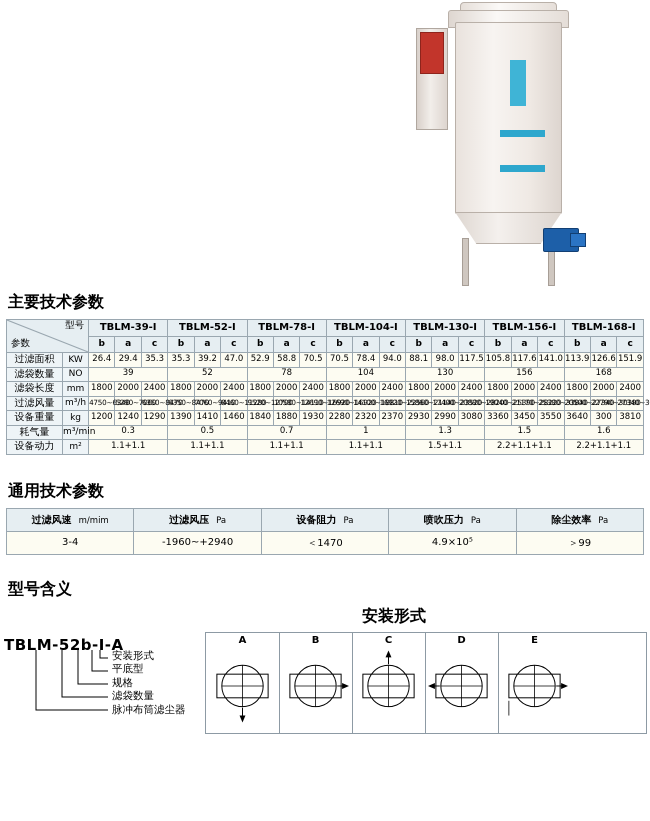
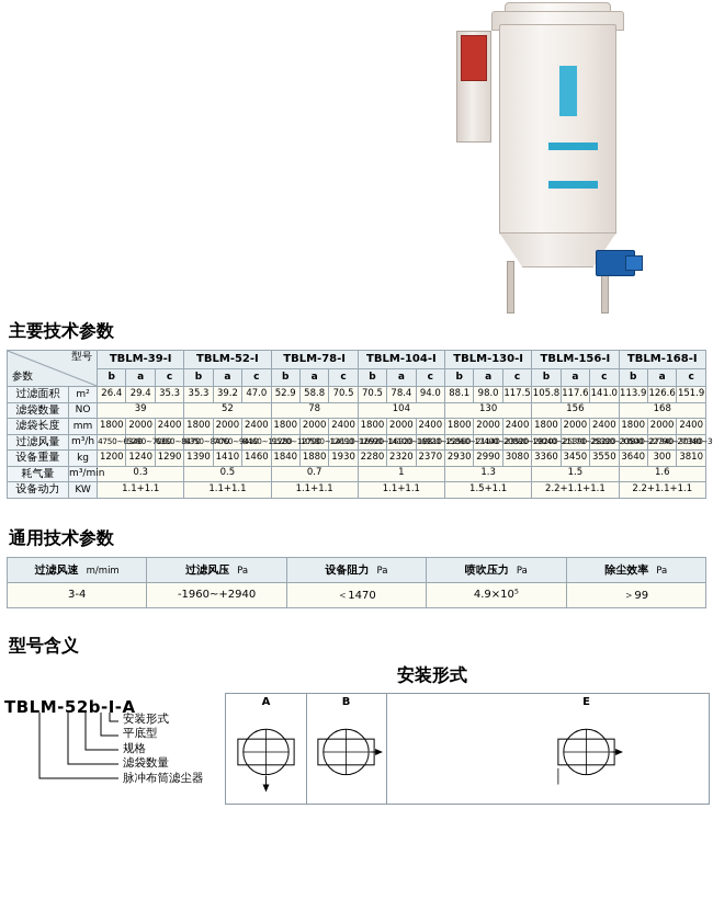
  主要技术参数
  型号参数	TBLM-39-Ⅰ	TBLM-52-Ⅰ	TBLM-78-Ⅰ	TBLM-104-Ⅰ	TBLM-130-Ⅰ	TBLM-156-Ⅰ	TBLM-168-Ⅰ
  b	a	c	b	a	c	b	a	c	b	a	c	b	a	c	b	a	c	b	a	c
- 过滤面积	KW	26.4	29.4	35.3	35.3	39.2	47.0	52.9	58.8	70.5	70.5	78.4	94.0	88.1	98.0	117.5	105.8	117.6	141.0	113.9	126.6	151.9
+ 过滤面积	m²	26.4	29.4	35.3	35.3	39.2	47.0	52.9	58.8	70.5	70.5	78.4	94.0	88.1	98.0	117.5	105.8	117.6	141.0	113.9	126.6	151.9
  滤袋数量	NO	39	52	78	104	130	156	168
  滤袋长度	mm	1800	2000	2400	1800	2000	2400	1800	2000	2400	1800	2000	2400	1800	2000	2400	1800	2000	2400	1800	2000	2400
  设备重量	kg	1200	1240	1290	1390	1410	1460	1840	1880	1930	2280	2320	2370	2930	2990	3080	3360	3450	3550	3640	300	3810
  耗气量	m³/min	0.3	0.5	0.7	1	1.3	1.5	1.6
- 设备动力	m²	1.1+1.1	1.1+1.1	1.1+1.1	1.1+1.1	1.5+1.1	2.2+1.1+1.1	2.2+1.1+1.1
+ 设备动力	KW	1.1+1.1	1.1+1.1	1.1+1.1	1.1+1.1	1.5+1.1	2.2+1.1+1.1	2.2+1.1+1.1
  通用技术参数
  过滤风速 m/mim	过滤风压 Pa	设备阻力 Pa	喷吹压力 Pa	除尘效率 Pa
  3-4	-1960~+2940	＜1470	4.9×10⁵	＞99
  型号含义
  TBLM-52b-Ⅰ-A
  安装形式
  平底型
  规格
  滤袋数量
  脉冲布筒滤尘器
  安装形式
  A
  B
- C
- D
  E
